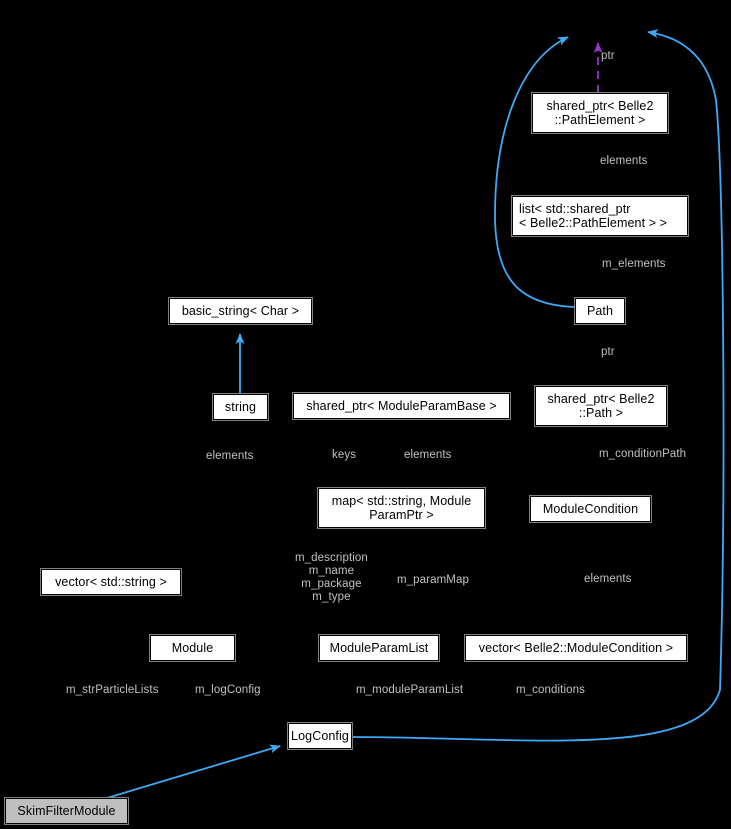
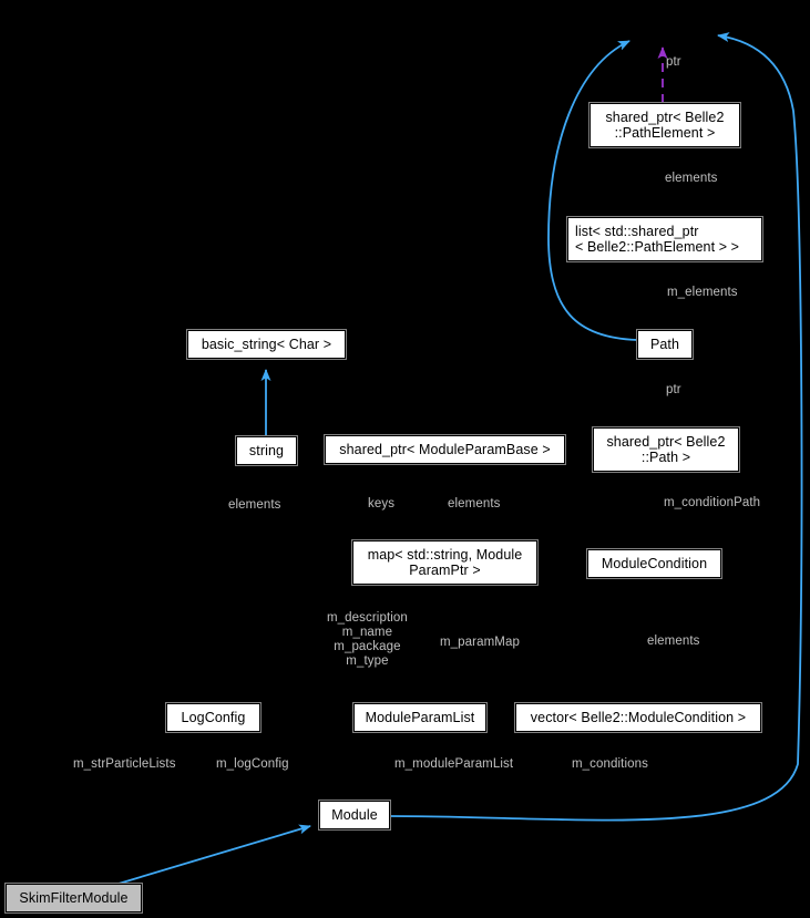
  shared_ptr< Belle2
  ::PathElement >
  list< std::shared_ptr
  < Belle2::PathElement > >
  Path
  shared_ptr< Belle2
  ::Path >
  ModuleCondition
  basic_string< Char >
  string
  shared_ptr< ModuleParamBase >
  map< std::string, Module
  ParamPtr >
- vector< std::string >
- Module
+ LogConfig
  ModuleParamList
  vector< Belle2::ModuleCondition >
- LogConfig
+ Module
  SkimFilterModule
  ptr
  elements
  m_elements
  ptr
  m_conditionPath
  elements
  elements
  keys
  elements
  m_description
  m_name
  m_package
  m_type
  m_paramMap
  m_strParticleLists
  m_logConfig
  m_moduleParamList
  m_conditions
